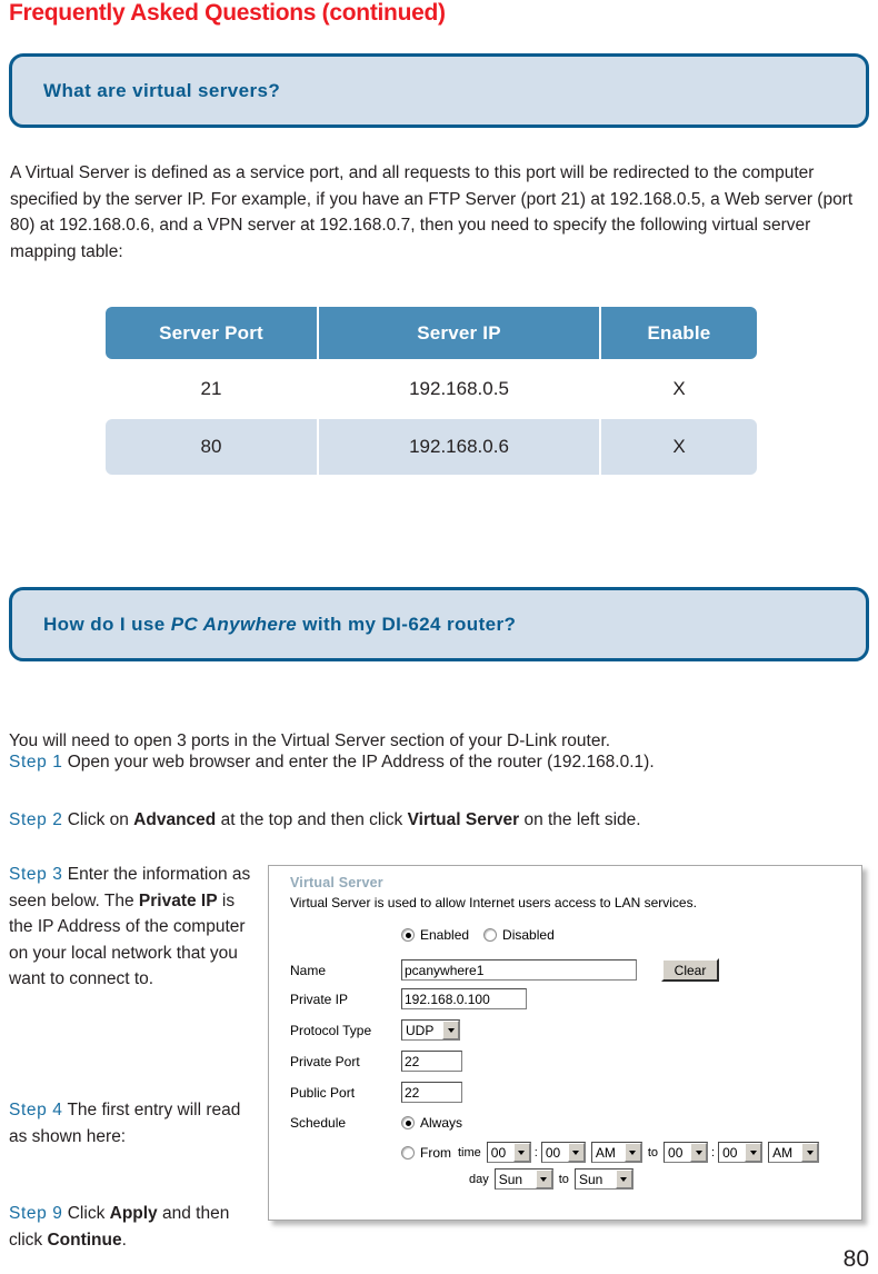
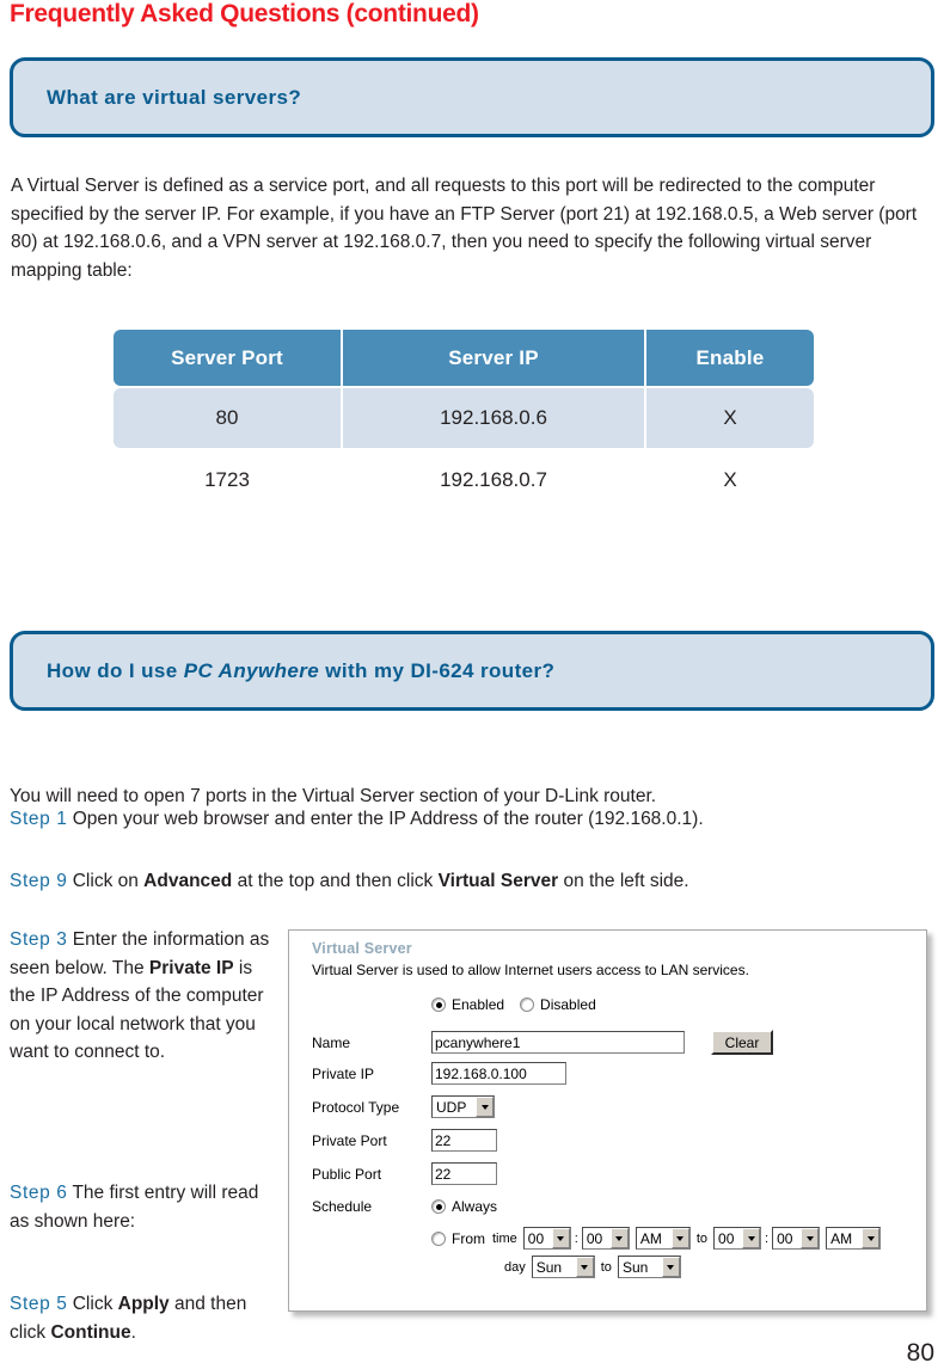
  Frequently Asked Questions (continued)
  What are virtual servers?
  A Virtual Server is defined as a service port, and all requests to this port will be redirected to the computer specified by the server IP. For example, if you have an FTP Server (port 21) at 192.168.0.5, a Web server (port 80) at 192.168.0.6, and a VPN server at 192.168.0.7, then you need to specify the following virtual server mapping table:
  Server Port	Server IP	Enable
- 21	192.168.0.5	X
  80	192.168.0.6	X
+ 1723	192.168.0.7	X
  How do I use PC Anywhere with my DI-624 router?
- You will need to open 3 ports in the Virtual Server section of your D-Link router.
+ You will need to open 7 ports in the Virtual Server section of your D-Link router.
  Step 1 Open your web browser and enter the IP Address of the router (192.168.0.1).
- Step 2 Click on Advanced at the top and then click Virtual Server on the left side.
+ Step 9 Click on Advanced at the top and then click Virtual Server on the left side.
  Step 3 Enter the information as seen below. The Private IP is the IP Address of the computer on your local network that you want to connect to.
- Step 4 The first entry will read as shown here:
+ Step 6 The first entry will read as shown here:
- Step 9 Click Apply and then click Continue.
+ Step 5 Click Apply and then click Continue.
  Virtual Server
  Virtual Server is used to allow Internet users access to LAN services.
  Enabled
  Disabled
  Name
  pcanywhere1
  Clear
  Private IP
  192.168.0.100
  Protocol Type
  UDP
  Private Port
  22
  Public Port
  22
  Schedule
  Always
  From
  time
  00
  :
  00
  AM
  to
  00
  :
  00
  AM
  day
  Sun
  to
  Sun
  80
